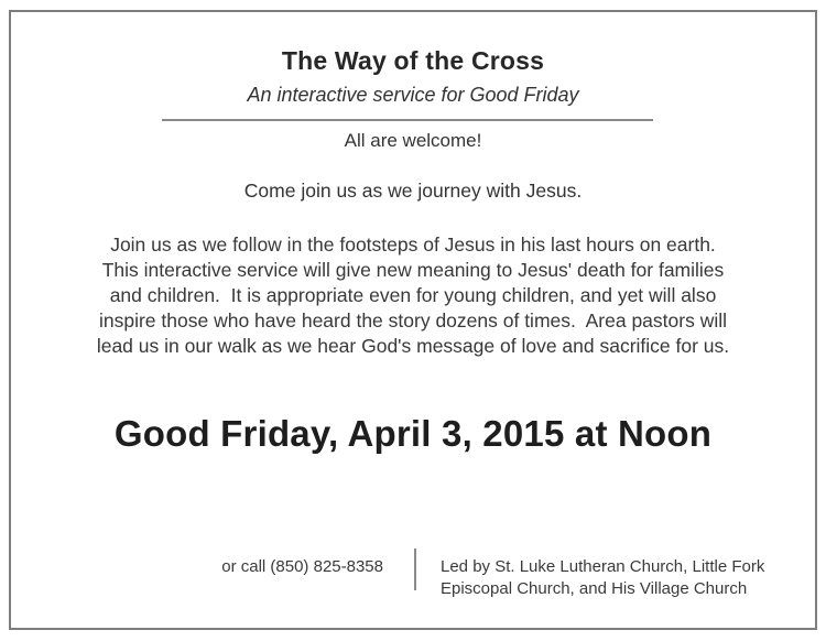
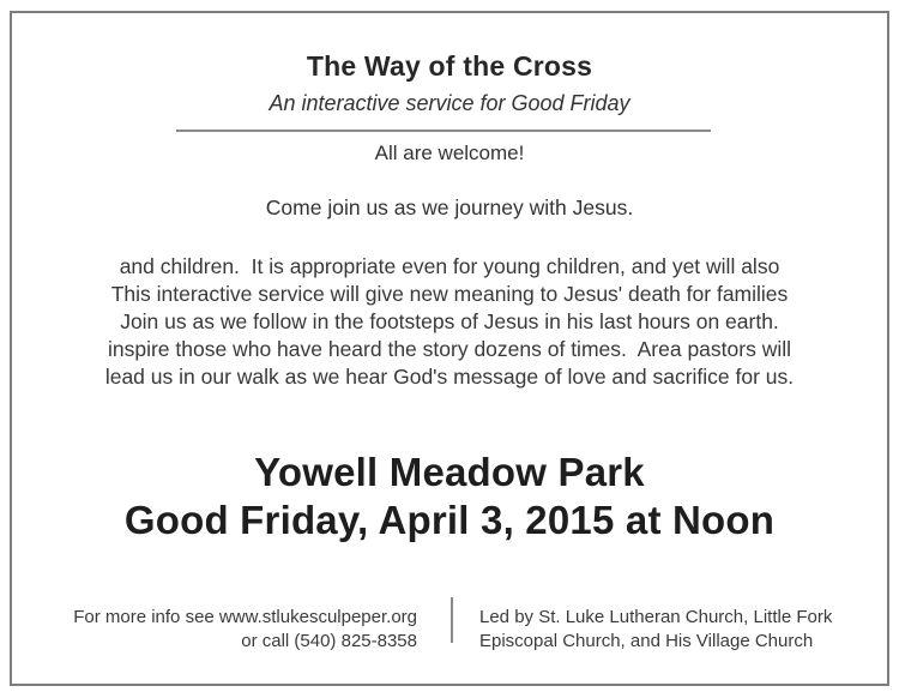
  The Way of the Cross
  An interactive service for Good Friday
  All are welcome!
  Come join us as we journey with Jesus.
- Join us as we follow in the footsteps of Jesus in his last hours on earth.
+ and children. It is appropriate even for young children, and yet will also
  This interactive service will give new meaning to Jesus' death for families
- and children. It is appropriate even for young children, and yet will also
+ Join us as we follow in the footsteps of Jesus in his last hours on earth.
  inspire those who have heard the story dozens of times. Area pastors will
  lead us in our walk as we hear God's message of love and sacrifice for us.
+ Yowell Meadow Park
  Good Friday, April 3, 2015 at Noon
+ For more info see www.stlukesculpeper.org
- or call (850) 825-8358
+ or call (540) 825-8358
  Led by St. Luke Lutheran Church, Little Fork
  Episcopal Church, and His Village Church
